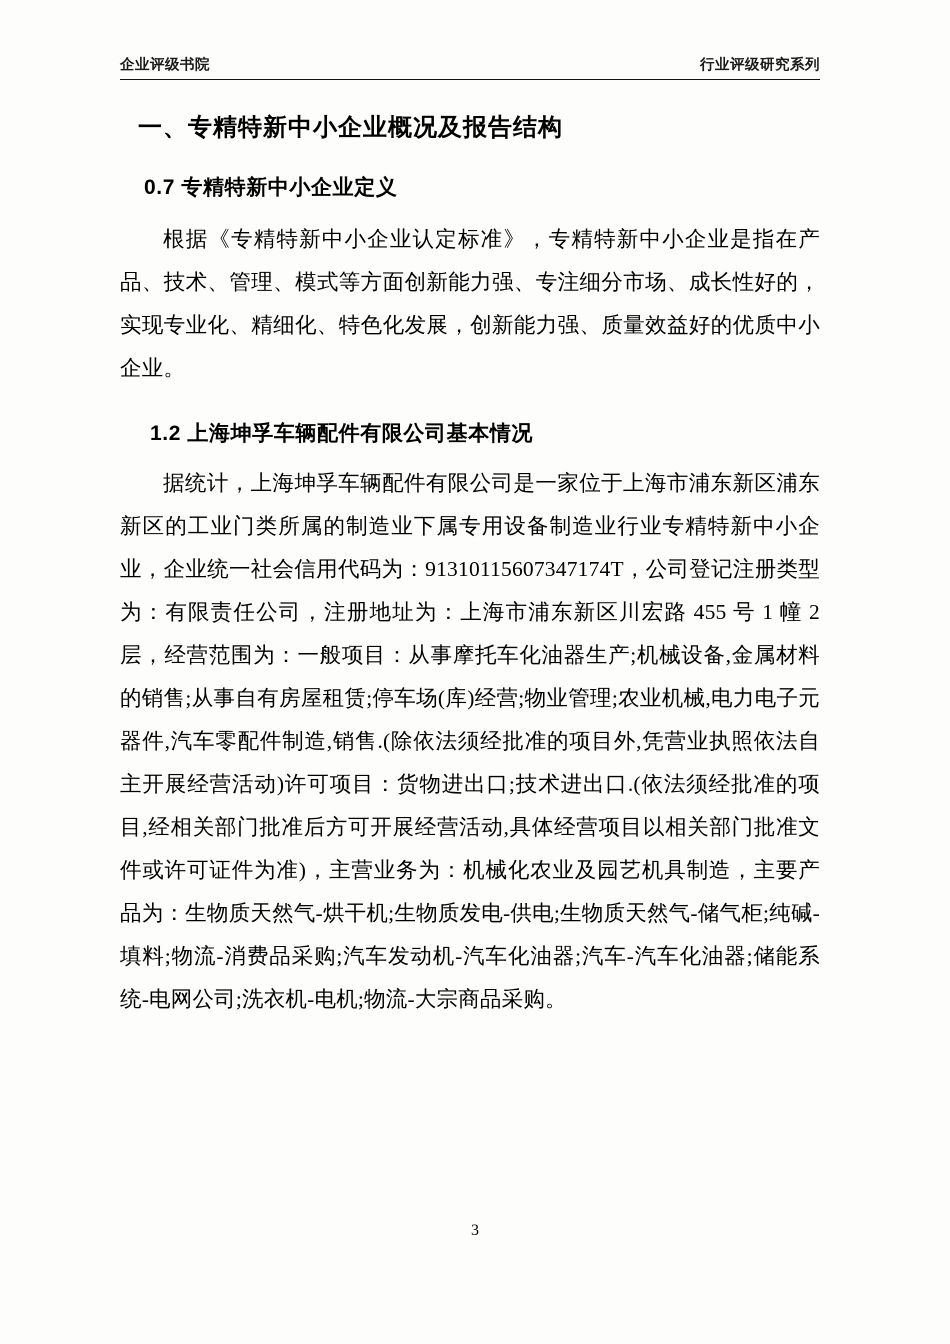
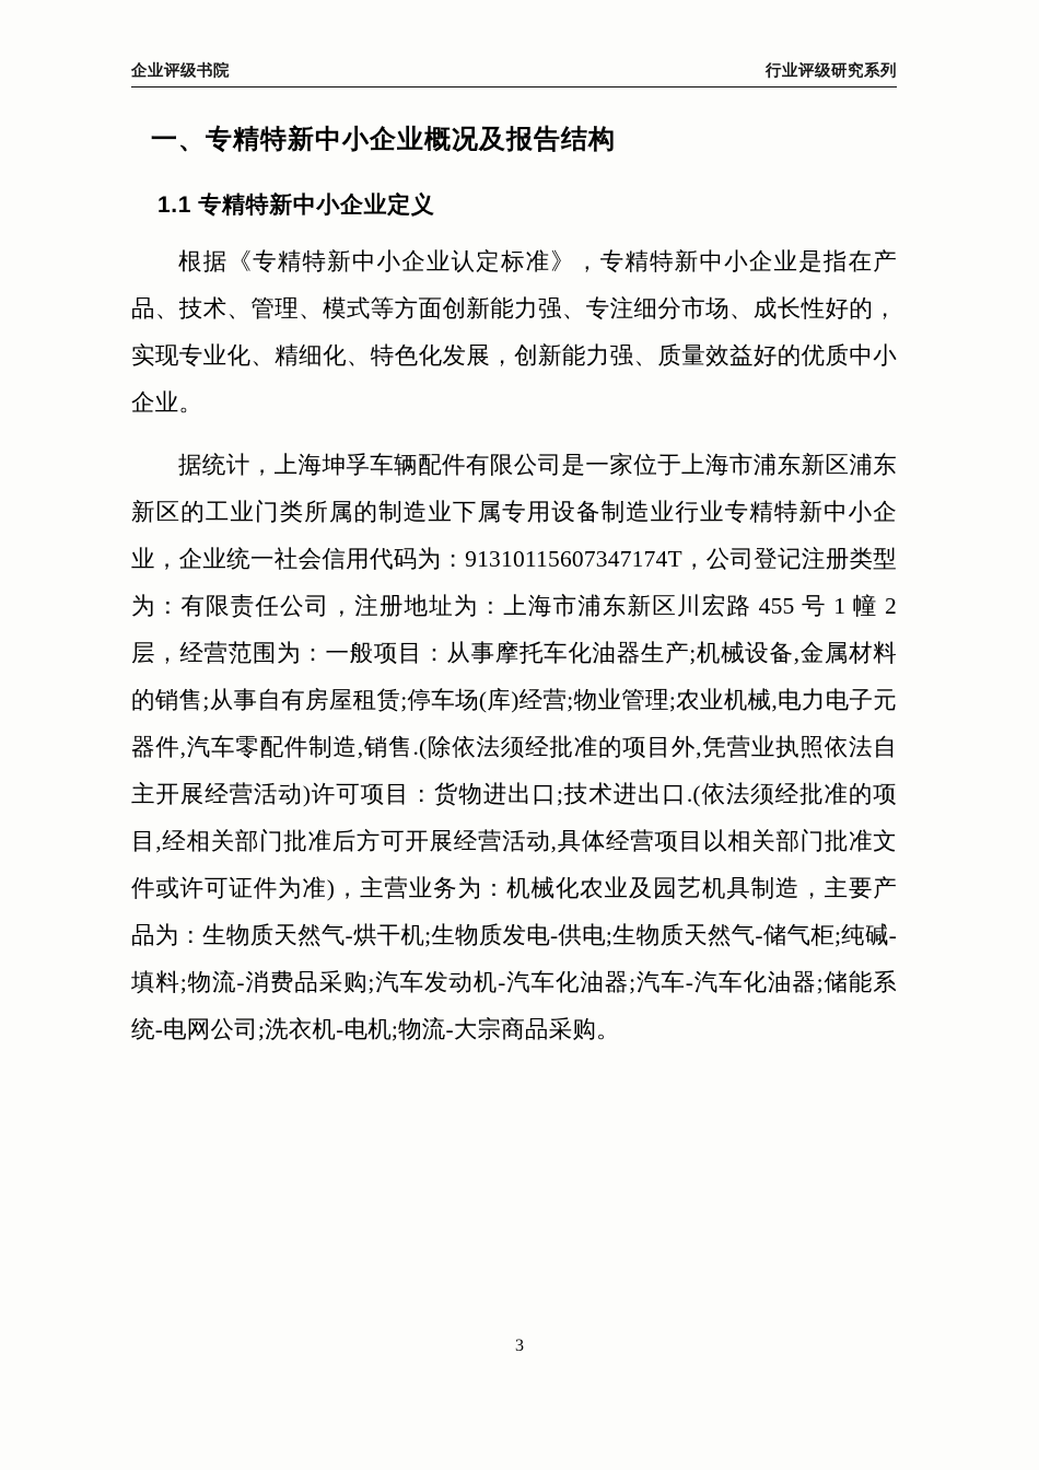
  企业评级书院
  行业评级研究系列
  一、专精特新中小企业概况及报告结构
- 0.7 专精特新中小企业定义
+ 1.1 专精特新中小企业定义
  根据《专精特新中小企业认定标准》，专精特新中小企业是指在产品、技术、管理、模式等方面创新能力强、专注细分市场、成长性好的，实现专业化、精细化、特色化发展，创新能力强、质量效益好的优质中小企业。
- 1.2 上海坤孚车辆配件有限公司基本情况
  据统计，上海坤孚车辆配件有限公司是一家位于上海市浦东新区浦东新区的工业门类所属的制造业下属专用设备制造业行业专精特新中小企业，企业统一社会信用代码为：91310115607347174T，公司登记注册类型为：有限责任公司，注册地址为：上海市浦东新区川宏路 455 号 1 幢 2 层，经营范围为：一般项目：从事摩托车化油器生产;机械设备,金属材料的销售;从事自有房屋租赁;停车场(库)经营;物业管理;农业机械,电力电子元器件,汽车零配件制造,销售.(除依法须经批准的项目外,凭营业执照依法自主开展经营活动)许可项目：货物进出口;技术进出口.(依法须经批准的项目,经相关部门批准后方可开展经营活动,具体经营项目以相关部门批准文件或许可证件为准)，主营业务为：机械化农业及园艺机具制造，主要产品为：生物质天然气-烘干机;生物质发电-供电;生物质天然气-储气柜;纯碱-填料;物流-消费品采购;汽车发动机-汽车化油器;汽车-汽车化油器;储能系统-电网公司;洗衣机-电机;物流-大宗商品采购。
  3
